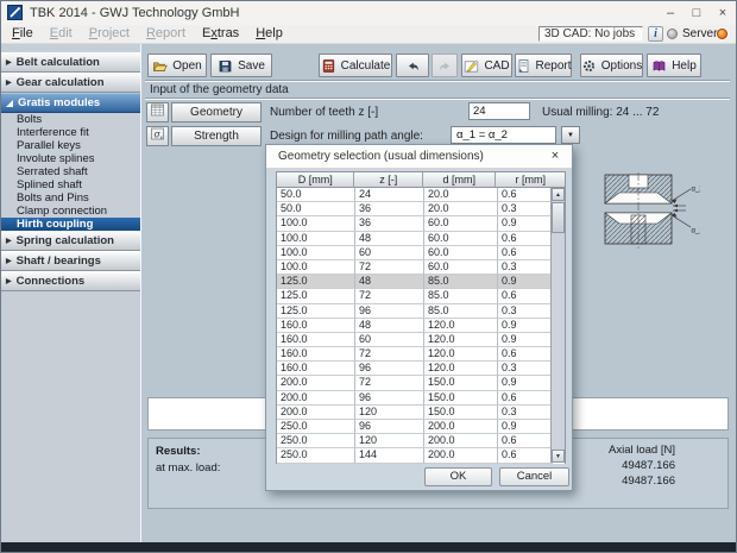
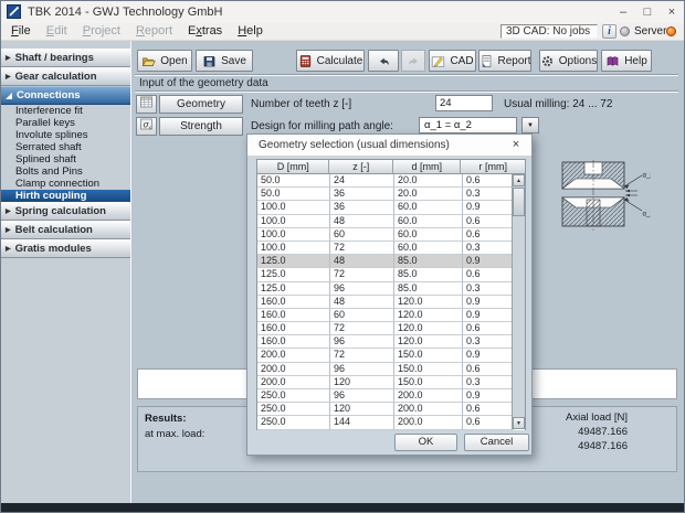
  TBK 2014 - GWJ Technology GmbH
  –
  □
  ×
  File
  Edit
  Project
  Report
  Extras
  Help
  3D CAD: No jobs
  i
  Server
- Belt calculation
+ Shaft / bearings
  Gear calculation
- Gratis modules
+ Connections
- Bolts
  Interference fit
  Parallel keys
  Involute splines
  Serrated shaft
  Splined shaft
  Bolts and Pins
  Clamp connection
  Hirth coupling
  Spring calculation
- Shaft / bearings
+ Belt calculation
- Connections
+ Gratis modules
  Open
  Save
  Calculate
  CAD
  Report
  Options
  Help
  Input of the geometry data
  Geometry
  σ
  Strength
  Number of teeth z [-]
  24
  Usual milling: 24 ... 72
  Design for milling path angle:
  α_1 = α_2
  Results:
  at max. load:
  Axial load [N]
  49487.166
  49487.166
  Geometry selection (usual dimensions)
  ×
  D [mm]
  z [-]
  d [mm]
  r [mm]
  50.0
  24
  20.0
  0.6
  50.0
  36
  20.0
  0.3
  100.0
  36
  60.0
  0.9
  100.0
  48
  60.0
  0.6
  100.0
  60
  60.0
  0.6
  100.0
  72
  60.0
  0.3
  125.0
  48
  85.0
  0.9
  125.0
  72
  85.0
  0.6
  125.0
  96
  85.0
  0.3
  160.0
  48
  120.0
  0.9
  160.0
  60
  120.0
  0.9
  160.0
  72
  120.0
  0.6
  160.0
  96
  120.0
  0.3
  200.0
  72
  150.0
  0.9
  200.0
  96
  150.0
  0.6
  200.0
  120
  150.0
  0.3
  250.0
  96
  200.0
  0.9
  250.0
  120
  200.0
  0.6
  250.0
  144
  200.0
  0.6
  OK
  Cancel
